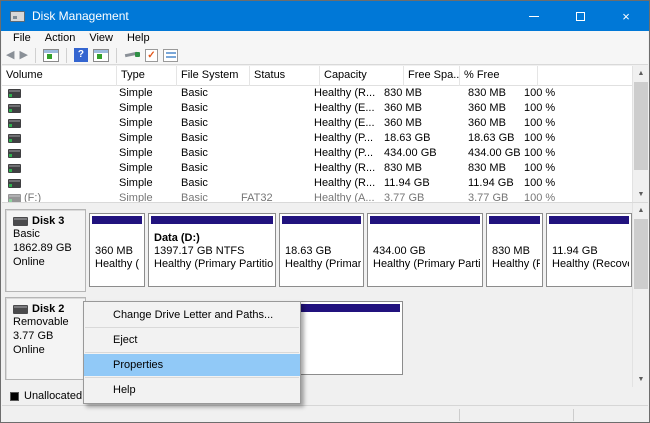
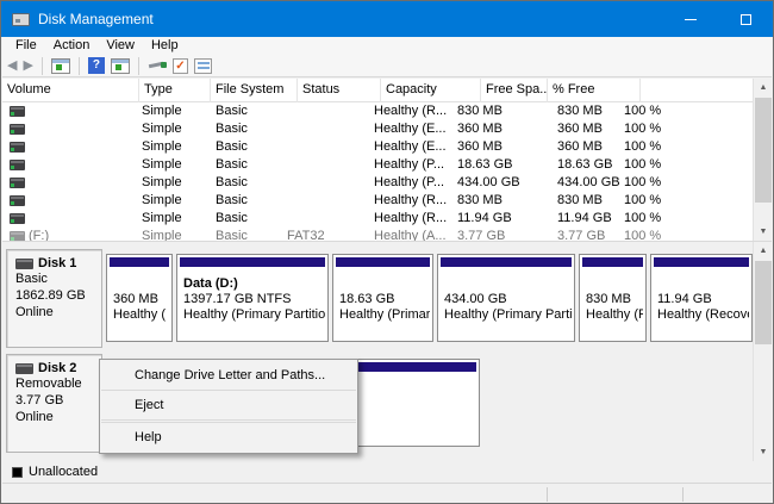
  Disk Management
- ×
  File
  Action
  View
  Help
  ◀
  ▶
  ?
  ✓
  Volume
  Type
  File System
  Status
  Capacity
  Free Spa..
  % Free
  Simple
  Basic
  Healthy (R...
  830 MB
  830 MB
  100 %
  Simple
  Basic
  Healthy (E...
  360 MB
  360 MB
  100 %
  Simple
  Basic
  Healthy (E...
  360 MB
  360 MB
  100 %
  Simple
  Basic
  Healthy (P...
  18.63 GB
  18.63 GB
  100 %
  Simple
  Basic
  Healthy (P...
  434.00 GB
  434.00 GB
  100 %
  Simple
  Basic
  Healthy (R...
  830 MB
  830 MB
  100 %
  Simple
  Basic
  Healthy (R...
  11.94 GB
  11.94 GB
  100 %
  (F:)
  Simple
  Basic
  FAT32
  Healthy (A...
  3.77 GB
  3.77 GB
  100 %
- Disk 3
+ Disk 1
  Basic
  1862.89 GB
  Online
  360 MB
  Healthy (
  Data (D:)
  1397.17 GB NTFS
  Healthy (Primary Partitio
  18.63 GB
  Healthy (Primar
  434.00 GB
  Healthy (Primary Parti
  830 MB
  Healthy (R
  11.94 GB
  Healthy (Recov
  Disk 2
  Removable
  3.77 GB
  Online
  Unallocated
  Change Drive Letter and Paths...
  Eject
- Properties
  Help
